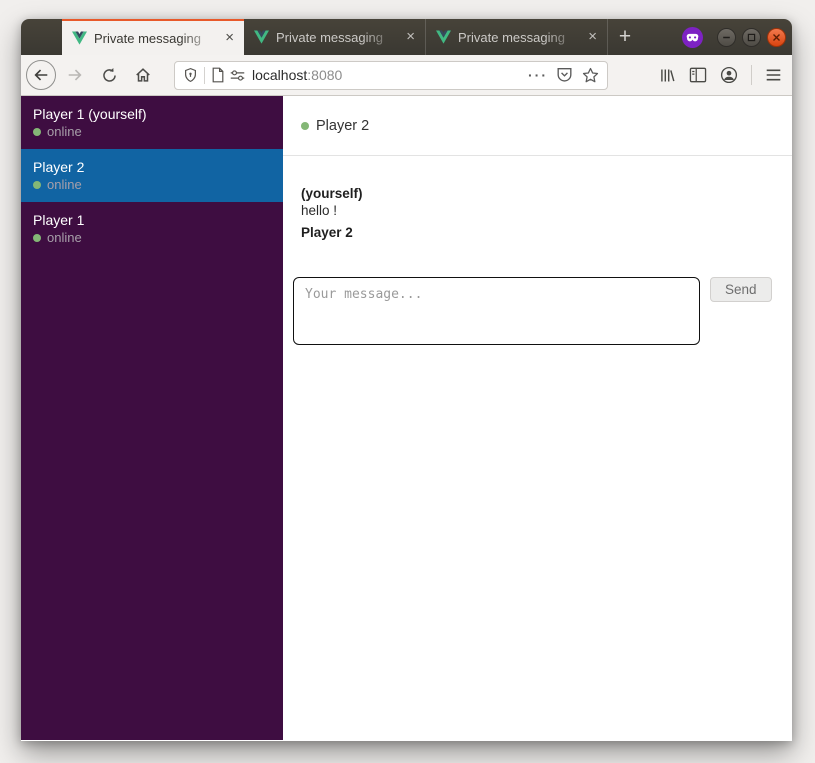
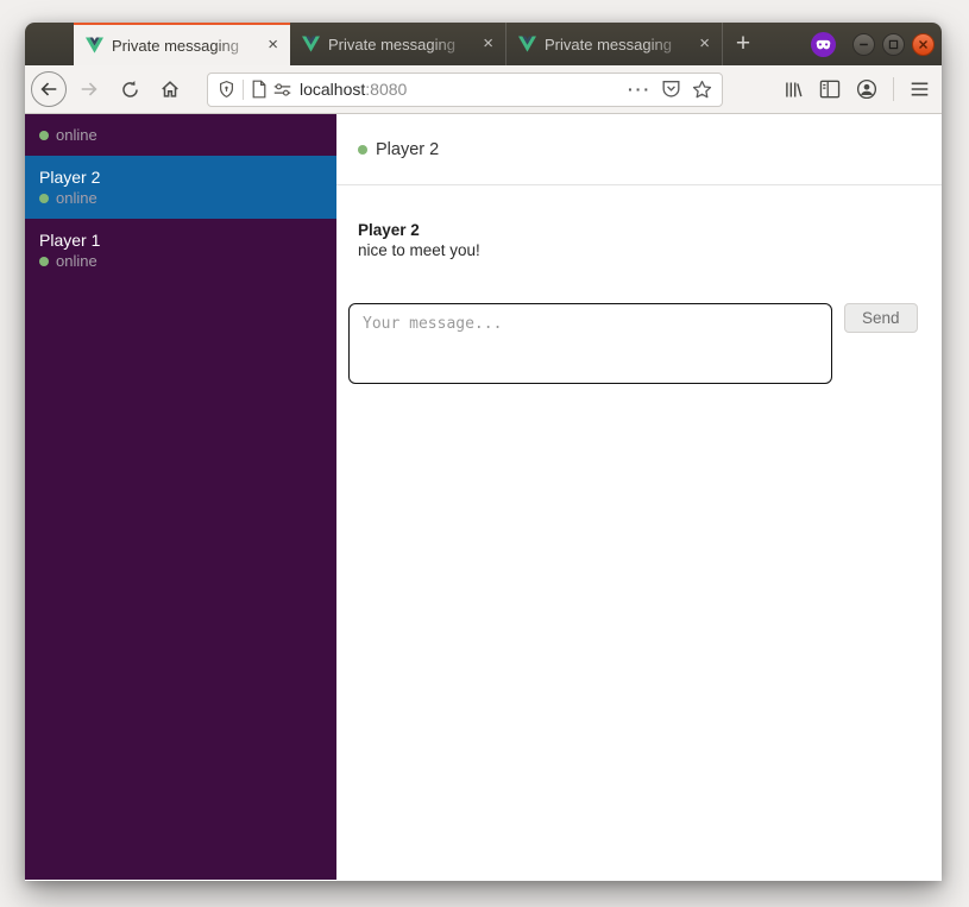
  Private messaging
  ×
  Private messaging
  ×
  Private messaging
  ×
  +
  localhost
  :8080
  ···
- Player 1 (yourself)
  online
  Player 2
  online
  Player 1
  online
  Player 2
- (yourself)
- hello !
  Player 2
+ nice to meet you!
  Your message...
  Send
